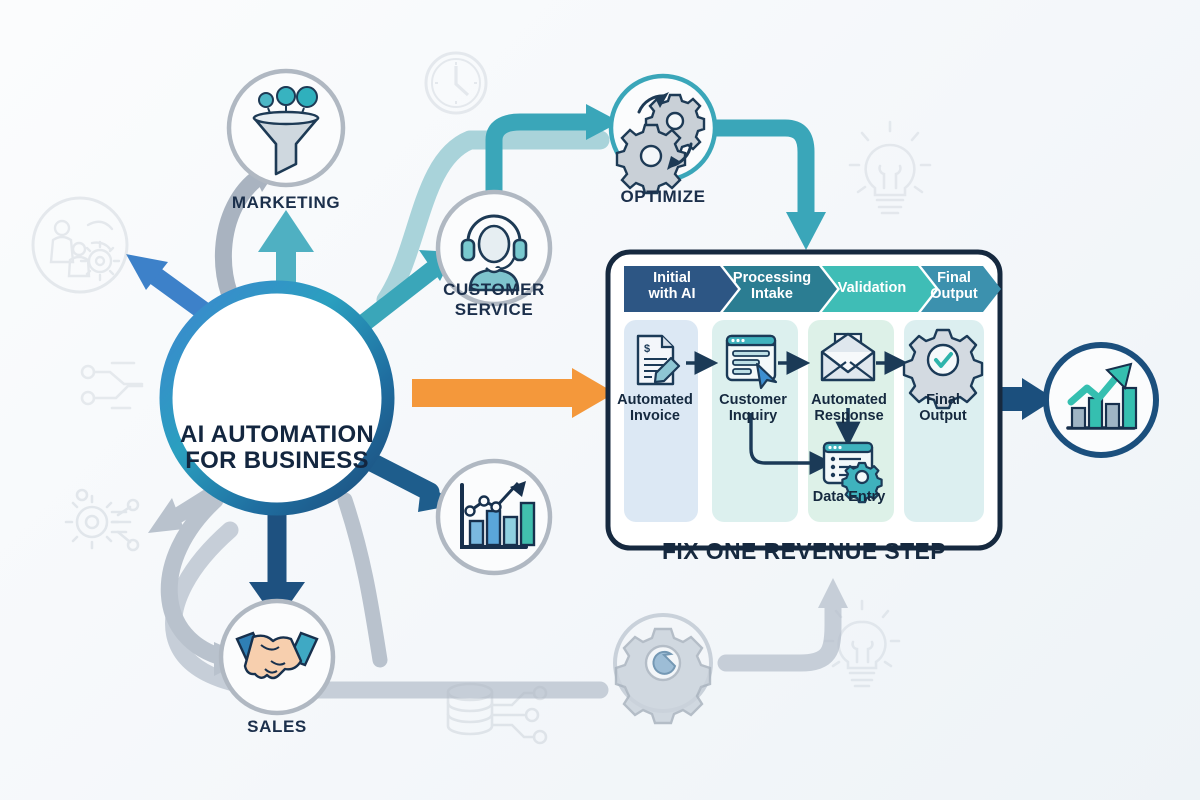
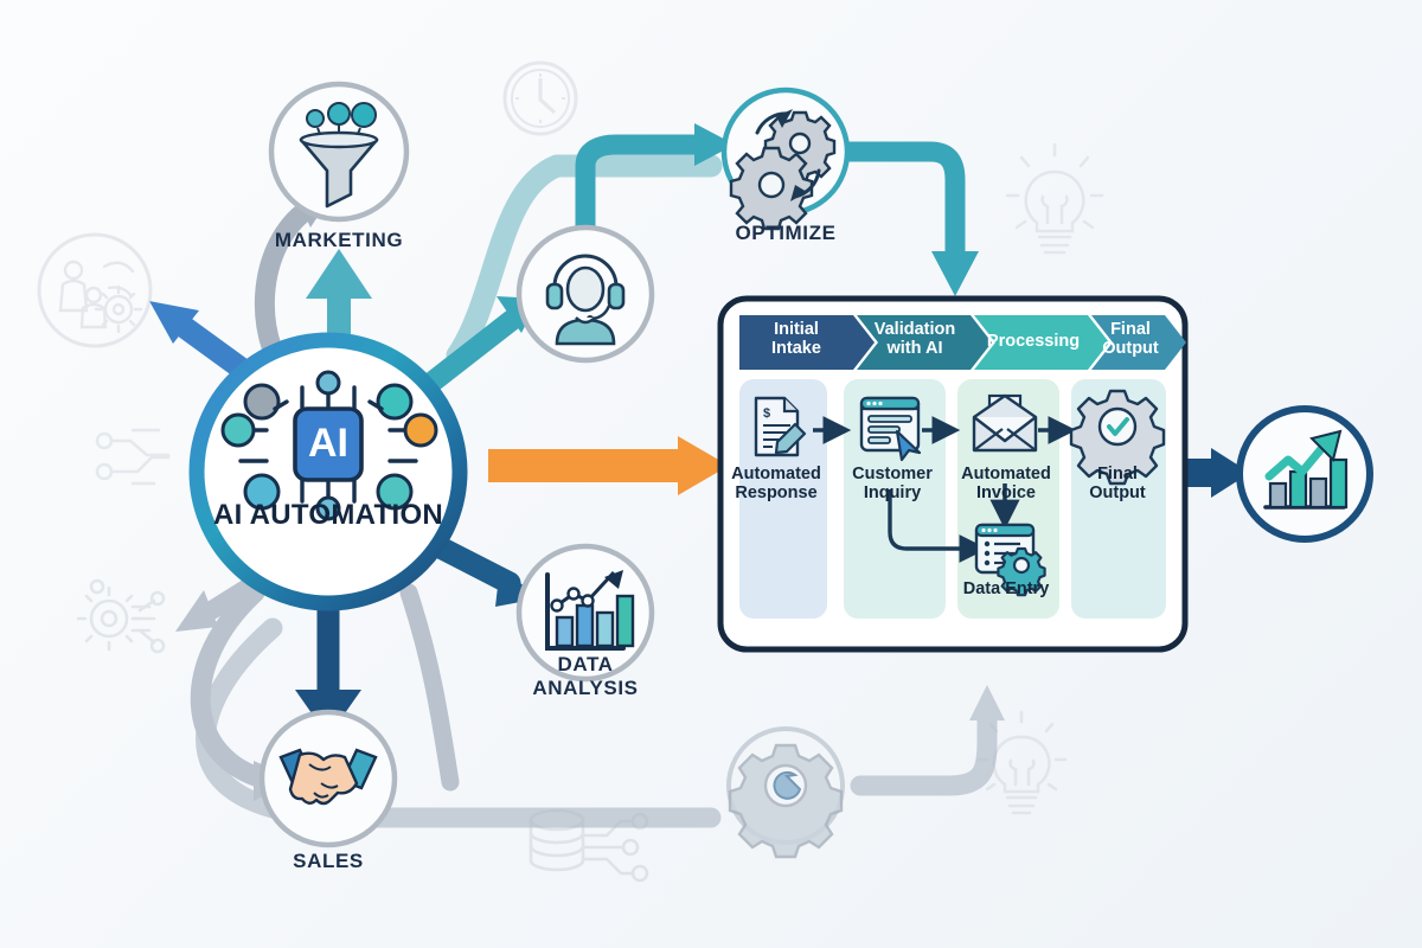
+ AI
  $
  AI AUTOMATION
- FOR BUSINESS
  MARKETING
- CUSTOMER
- SERVICE
  OPTIMIZE
+ DATA
+ ANALYSIS
  SALES
  Initial
- with AI
+ Intake
- Processing
+ Validation
- Intake
+ with AI
- Validation
+ Processing
  Final
  Output
  Automated
- Invoice
+ Response
  Customer
  Inquiry
  Automated
- Response
+ Invoice
  Final
  Output
  Data Entry
- FIX ONE REVENUE STEP
